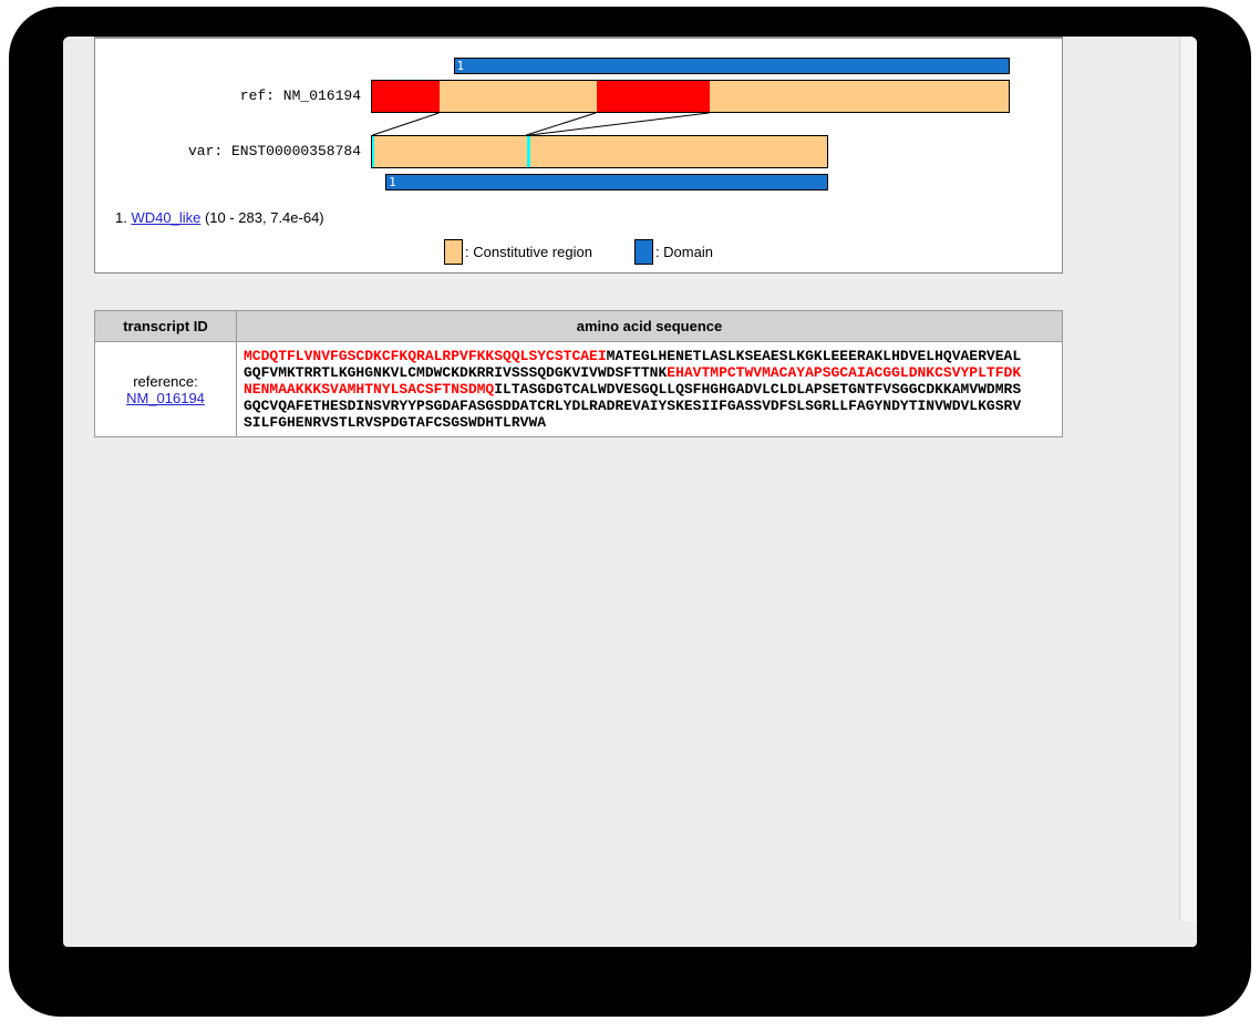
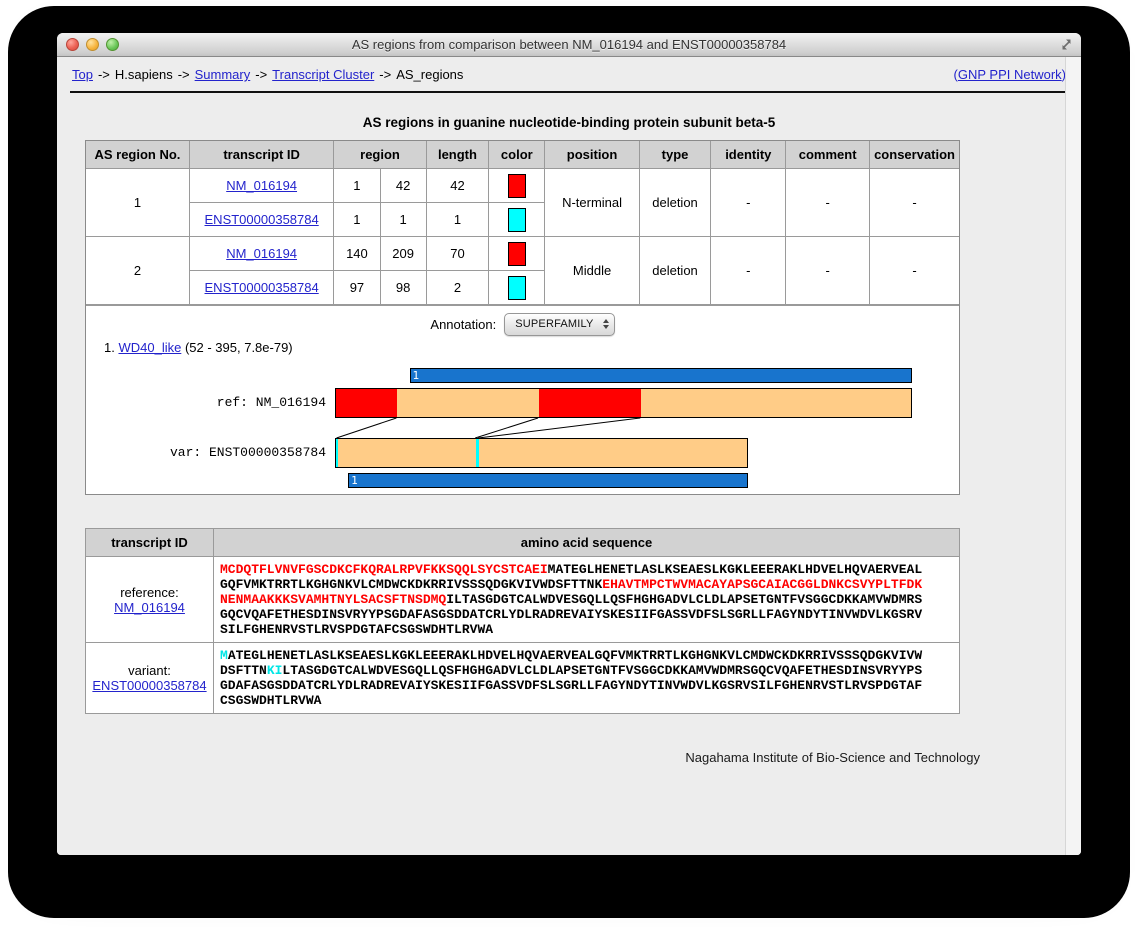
+ AS regions from comparison between NM_016194 and ENST00000358784
+ Top -> H.sapiens -> Summary -> Transcript Cluster -> AS_regions
+ (GNP PPI Network)
+ AS regions in guanine nucleotide-binding protein subunit beta-5
+ AS region No.	transcript ID	region	length	color	position	type	identity	comment	conservation
+ 1	NM_016194	1	42	42		N-terminal	deletion	-	-	-
+ ENST00000358784	1	1	1
+ 2	NM_016194	140	209	70		Middle	deletion	-	-	-
+ ENST00000358784	97	98	2
+ Annotation:
+ SUPERFAMILY
+ 1. WD40_like (52 - 395, 7.8e-79)
  1
  ref: NM_016194
  var: ENST00000358784
  1
- 1. WD40_like (10 - 283, 7.4e-64)
- : Constitutive region
- : Domain
  transcript ID	amino acid sequence
  reference: NM_016194	MCDQTFLVNVFGSCDKCFKQRALRPVFKKSQQLSYCSTCAEIMATEGLHENETLASLKSEAESLKGKLEEERAKLHDVELHQVAERVEALGQFVMKTRRTLKGHGNKVLCMDWCKDKRRIVSSSQDGKVIVWDSFTTNKEHAVTMPCTWVMACAYAPSGCAIACGGLDNKCSVYPLTFDKNENMAAKKKSVAMHTNYLSACSFTNSDMQILTASGDGTCALWDVESGQLLQSFHGHGADVLCLDLAPSETGNTFVSGGCDKKAMVWDMRSGQCVQAFETHESDINSVRYYPSGDAFASGSDDATCRLYDLRADREVAIYSKESIIFGASSVDFSLSGRLLFAGYNDYTINVWDVLKGSRVSILFGHENRVSTLRVSPDGTAFCSGSWDHTLRVWA
+ variant: ENST00000358784	MATEGLHENETLASLKSEAESLKGKLEEERAKLHDVELHQVAERVEALGQFVMKTRRTLKGHGNKVLCMDWCKDKRRIVSSSQDGKVIVWDSFTTNKILTASGDGTCALWDVESGQLLQSFHGHGADVLCLDLAPSETGNTFVSGGCDKKAMVWDMRSGQCVQAFETHESDINSVRYYPSGDAFASGSDDATCRLYDLRADREVAIYSKESIIFGASSVDFSLSGRLLFAGYNDYTINVWDVLKGSRVSILFGHENRVSTLRVSPDGTAFCSGSWDHTLRVWA
+ Nagahama Institute of Bio-Science and Technology
